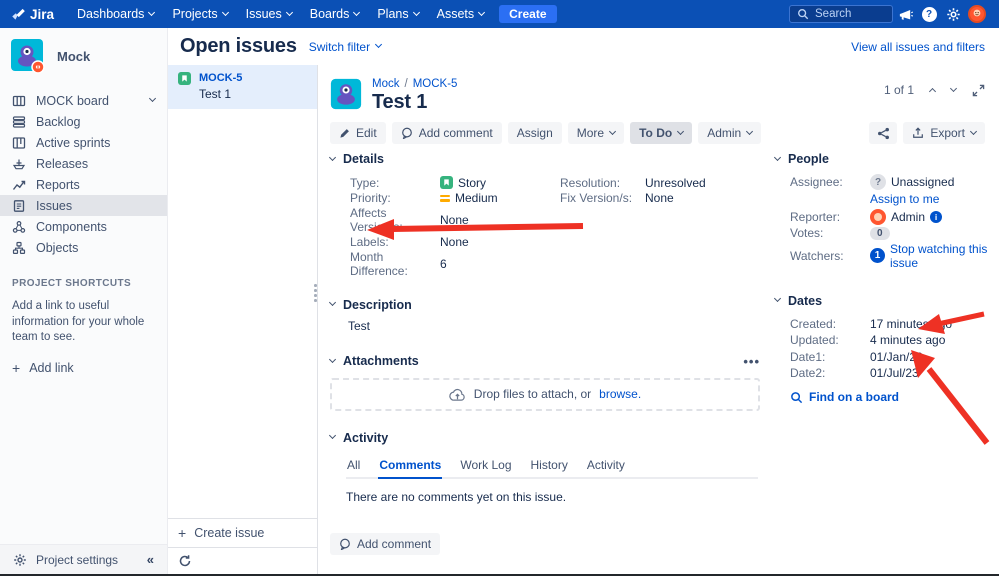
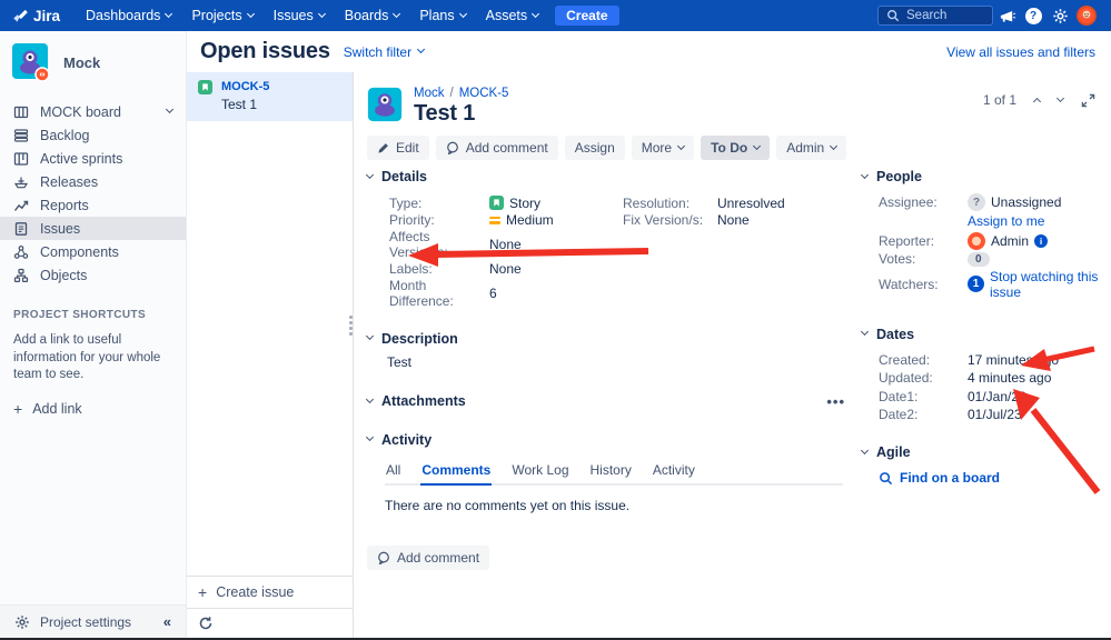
  Jira
  Dashboards
  Projects
  Issues
  Boards
  Plans
  Assets
  Create
  Search
  ?
  Mock
  MOCK board
  Backlog
  Active sprints
  Releases
  Reports
  Issues
  Components
  Objects
  PROJECT SHORTCUTS
  Add a link to useful information for your whole team to see.
  +
  Add link
  Project settings
  «
  Open issues
  Switch filter
  View all issues and filters
  MOCK-5
  Test 1
  +
  Create issue
  Mock
  /
  MOCK-5
  Test 1
  1 of 1
  Edit
  Add comment
  Assign
  More
  To Do
  Admin
- Export
  Details
  Type:
  Story
  Priority:
  Medium
  None
  Labels:
  None
  Month Difference:
  6
  Resolution:
  Unresolved
  Fix Version/s:
  None
  Description
  Test
  Attachments
  •••
- Drop files to attach, or
- browse.
  Activity
  All
  Comments
  Work Log
  History
  Activity
  There are no comments yet on this issue.
  Add comment
  People
  Assignee:
  ?
  Unassigned
  Assign to me
  Reporter:
  Admin
  i
  Votes:
  0
  Watchers:
  1
  Stop watching this issue
  Dates
  Created:
  17 minutes
  Updated:
  4 minutes ago
  Date1:
  01/Jan/
  Date2:
  01/Jul/23
+ Agile
  Find on a board
